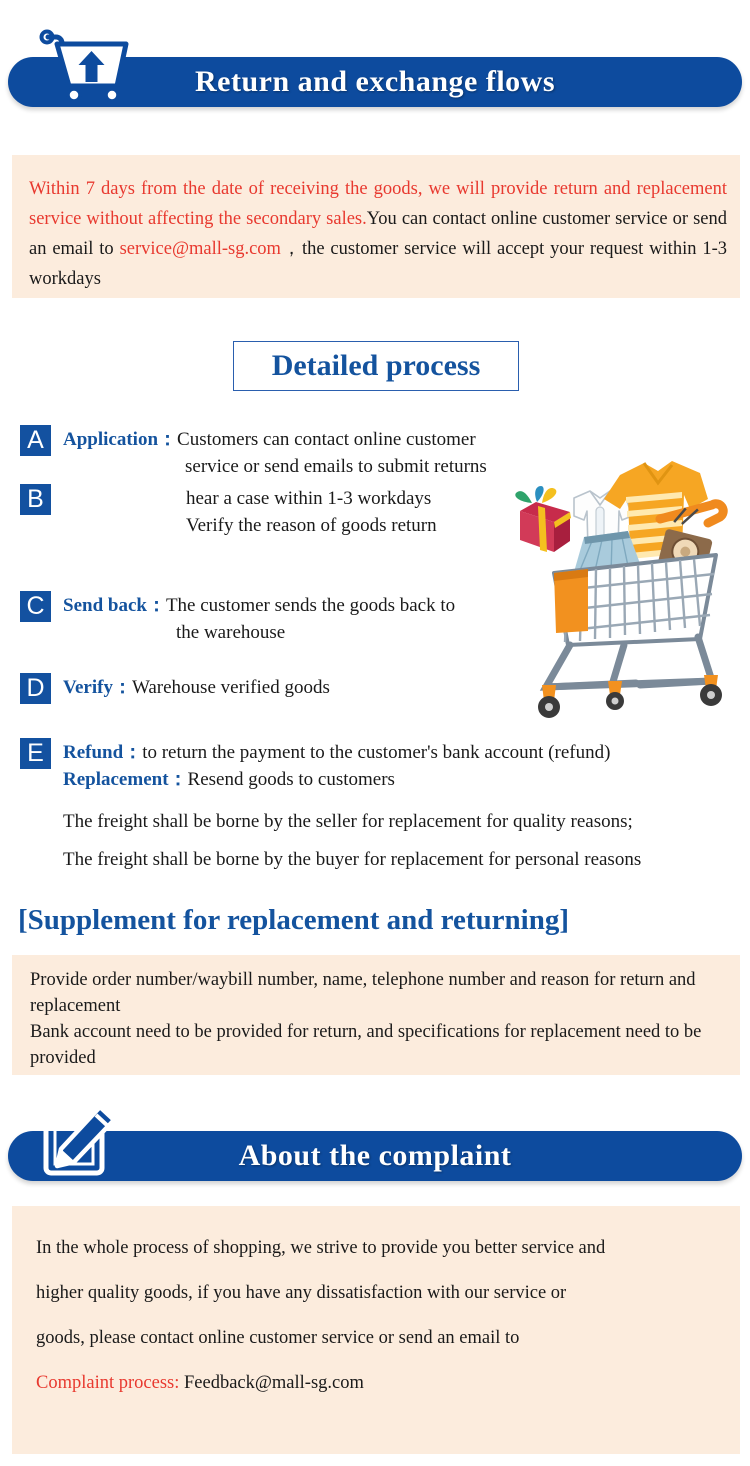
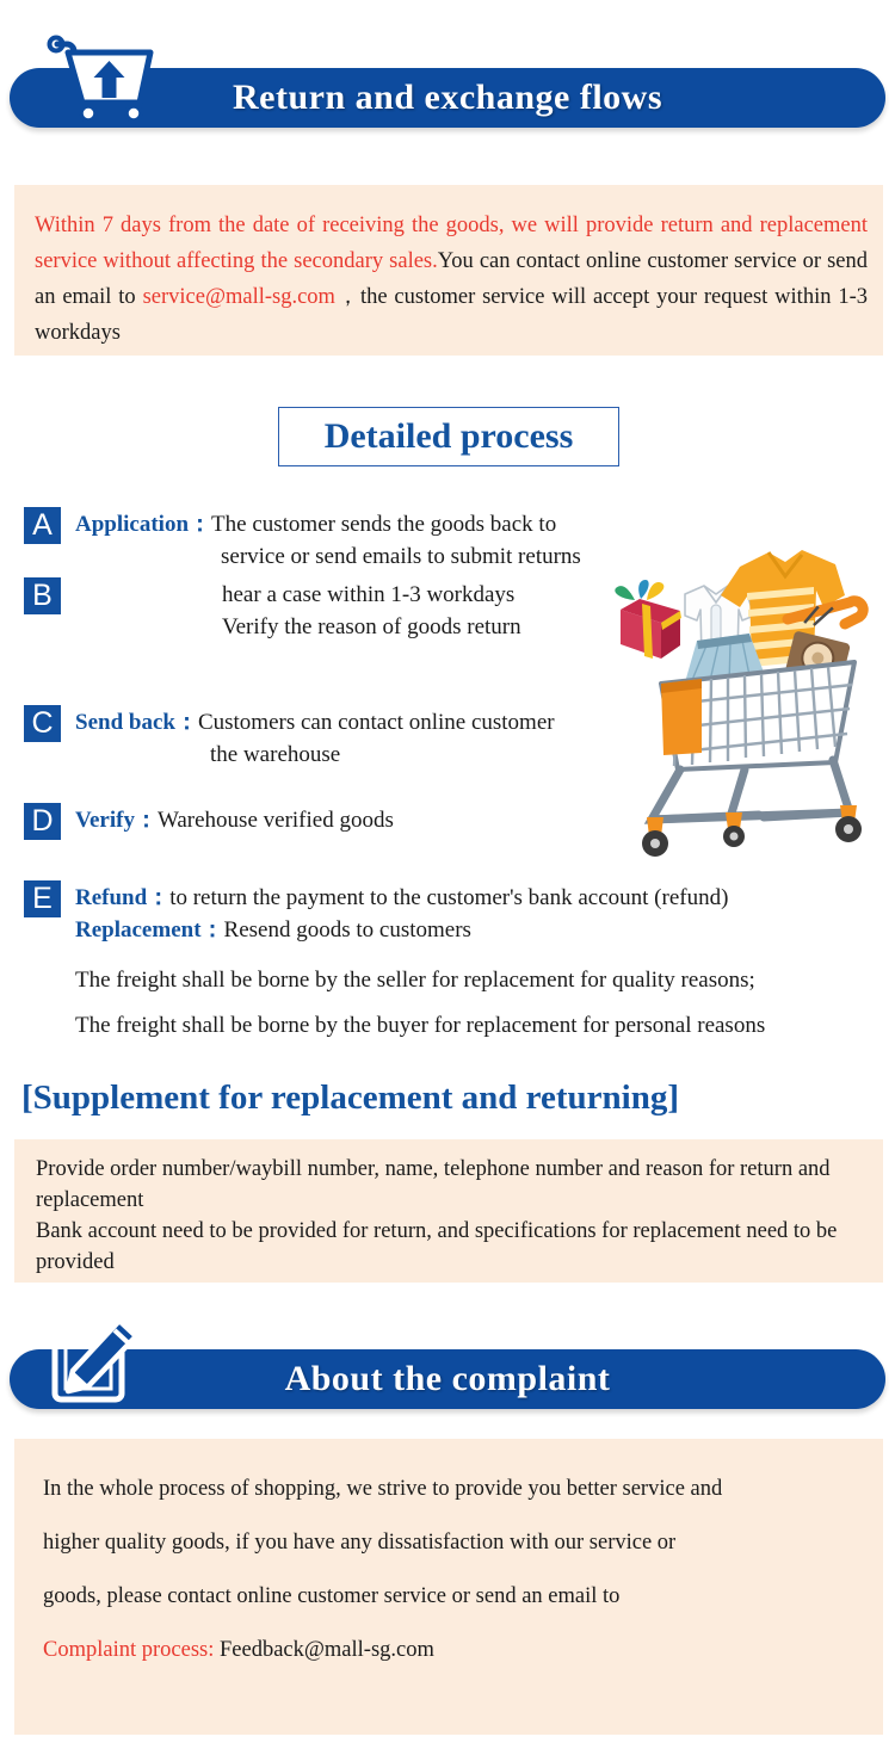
  Return and exchange flows
  Within 7 days from the date of receiving the goods, we will provide return and replacement service without affecting the secondary sales.You can contact online customer service or send an email to service@mall-sg.com，the customer service will accept your request within 1-3 workdays
  Detailed process
  A
- Application：Customers can contact online customer
+ Application：The customer sends the goods back to
  service or send emails to submit returns
  B
  hear a case within 1-3 workdays
  Verify the reason of goods return
  C
- Send back：The customer sends the goods back to
+ Send back：Customers can contact online customer
  the warehouse
  D
  Verify：Warehouse verified goods
  E
  Refund：to return the payment to the customer's bank account (refund)
  Replacement：Resend goods to customers
  The freight shall be borne by the seller for replacement for quality reasons;
  The freight shall be borne by the buyer for replacement for personal reasons
  [Supplement for replacement and returning]
  Provide order number/waybill number, name, telephone number and reason for return and replacement
  Bank account need to be provided for return, and specifications for replacement need to be provided
  About the complaint
  In the whole process of shopping, we strive to provide you better service and
  higher quality goods, if you have any dissatisfaction with our service or
  goods, please contact online customer service or send an email to
  Complaint process: Feedback@mall-sg.com
